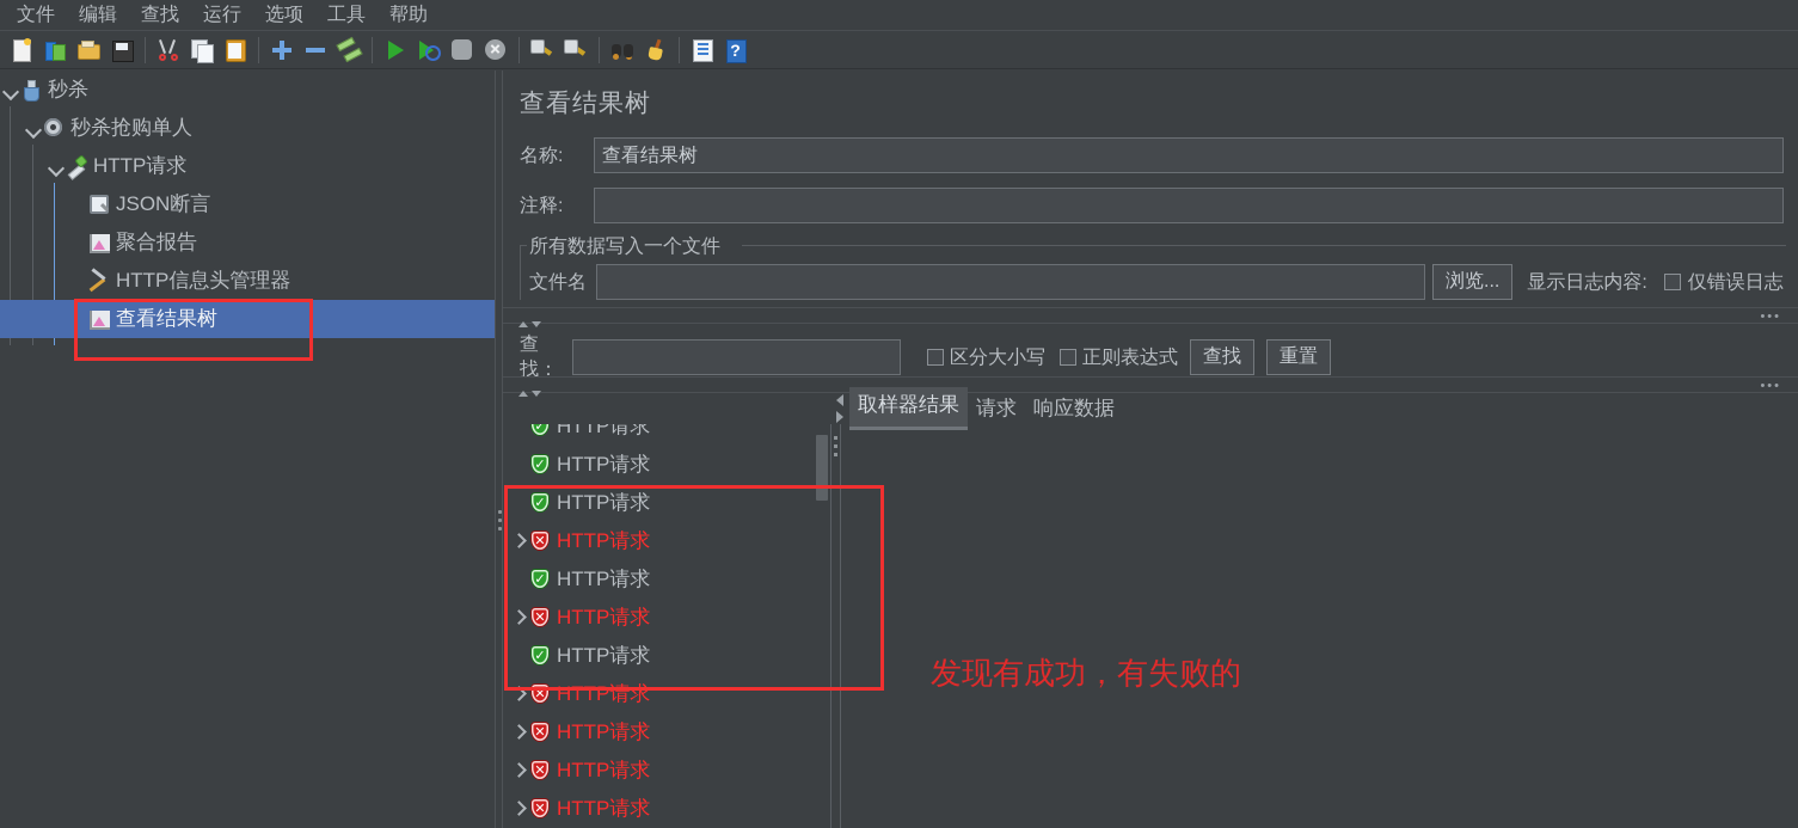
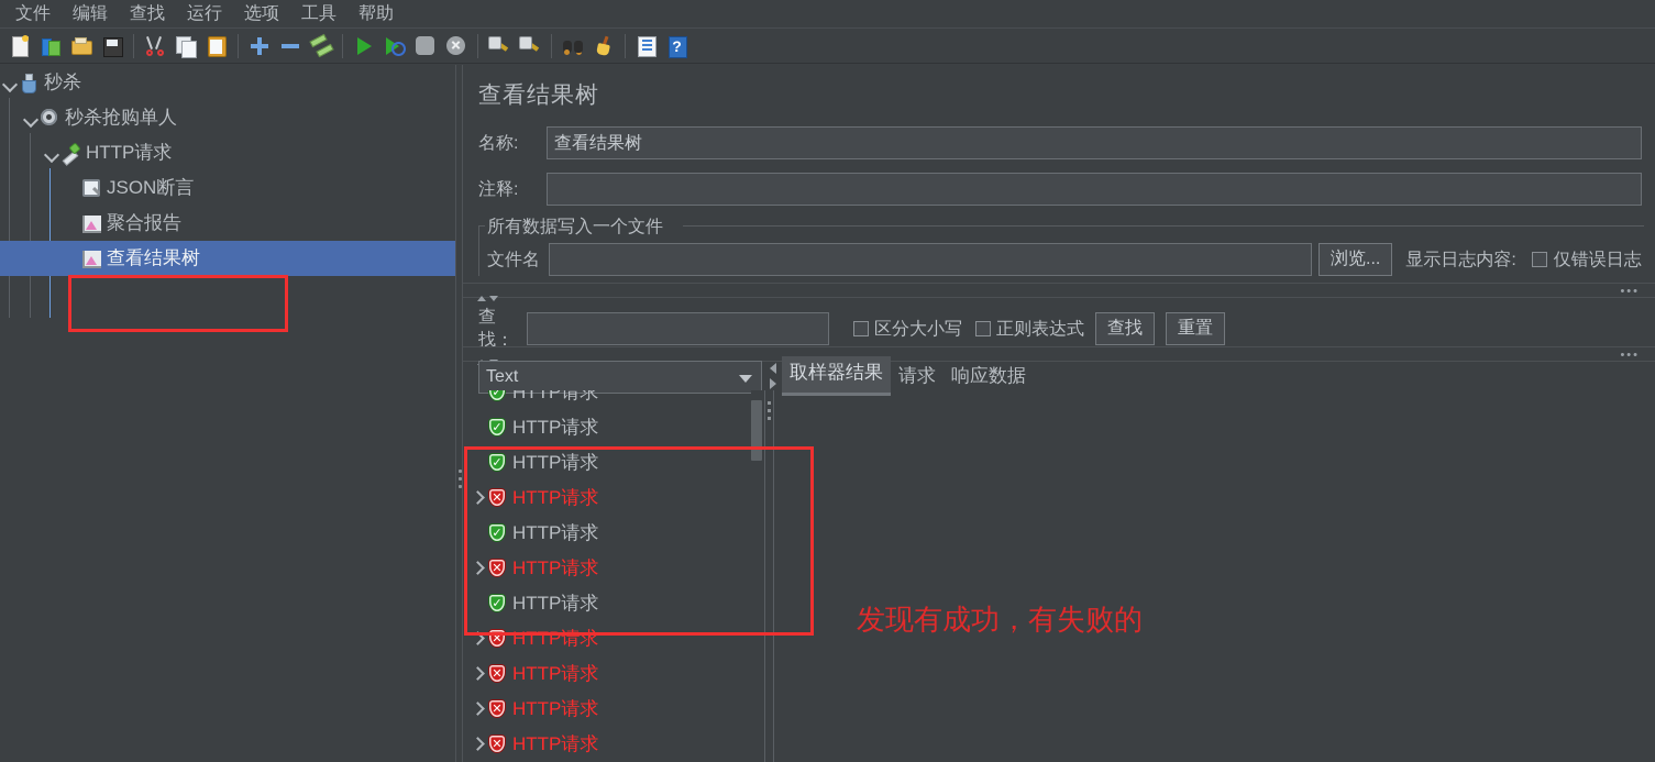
  文件
  编辑
  查找
  运行
  选项
  工具
  帮助
  秒杀
  秒杀抢购单人
  HTTP请求
  JSON断言
  聚合报告
- HTTP信息头管理器
  查看结果树
  查看结果树
  名称:
  查看结果树
  注释:
  所有数据写入一个文件
  文件名
  浏览...
  显示日志内容:
  仅错误日志
  •••
  查找：
  区分大小写
  正则表达式
  查找
  重置
  •••
+ Text
  取样器结果
  请求
  响应数据
  HTTP请求
  HTTP请求
  HTTP请求
  HTTP请求
  HTTP请求
  HTTP请求
  HTTP请求
  HTTP请求
  HTTP请求
  HTTP请求
  HTTP请求
  发现有成功，有失败的
